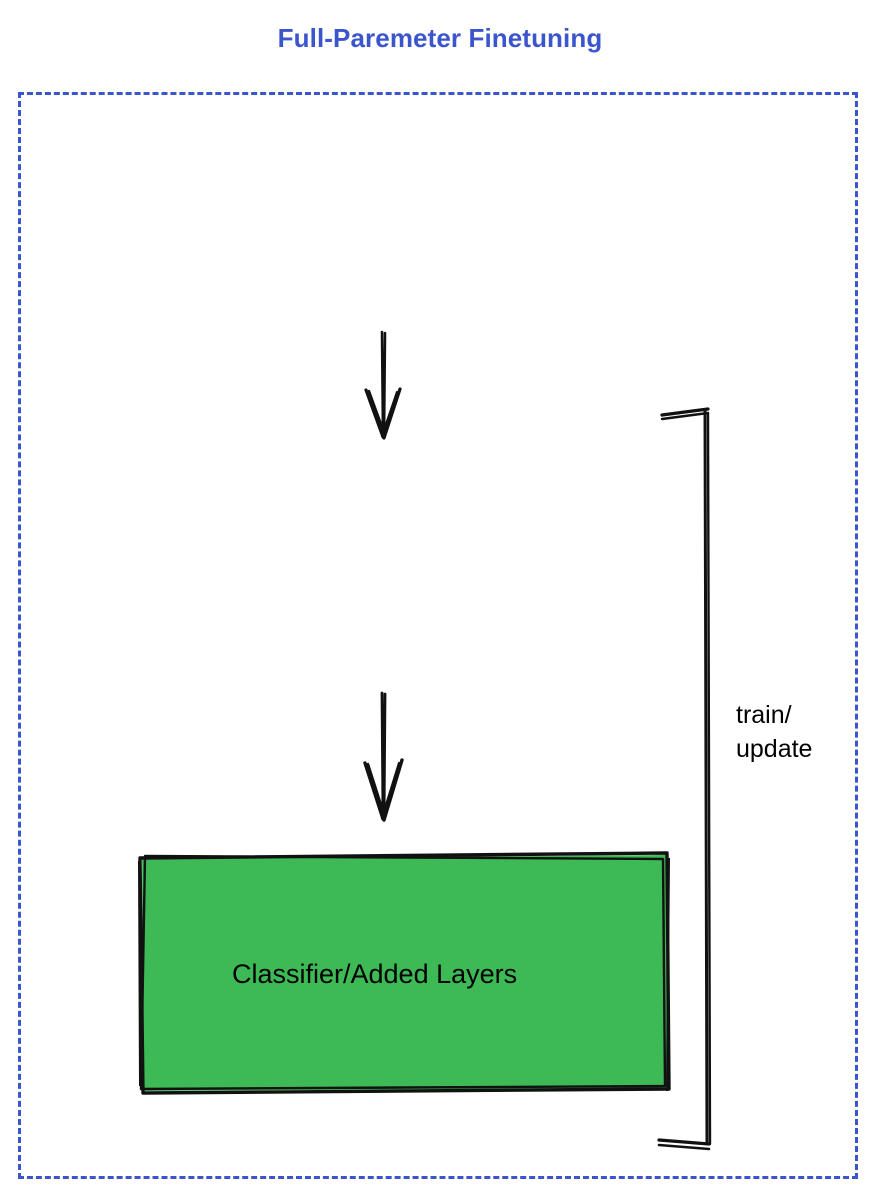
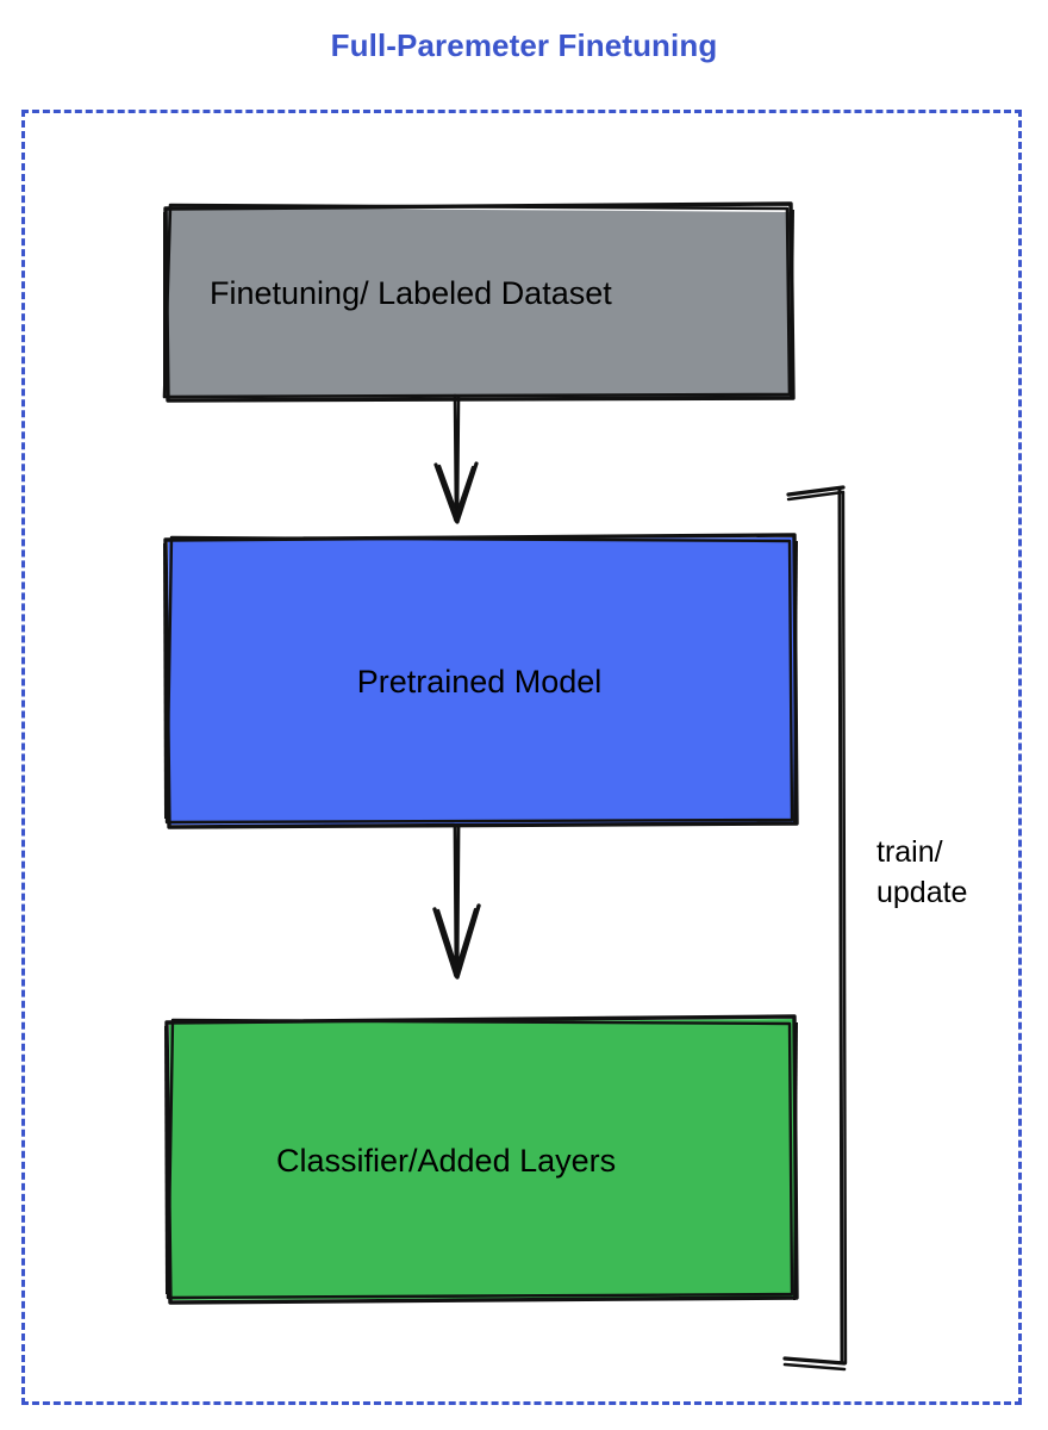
  Full-Paremeter Finetuning
+ Finetuning/ Labeled Dataset
+ Pretrained Model
  Classifier/Added Layers
  train/
  update
